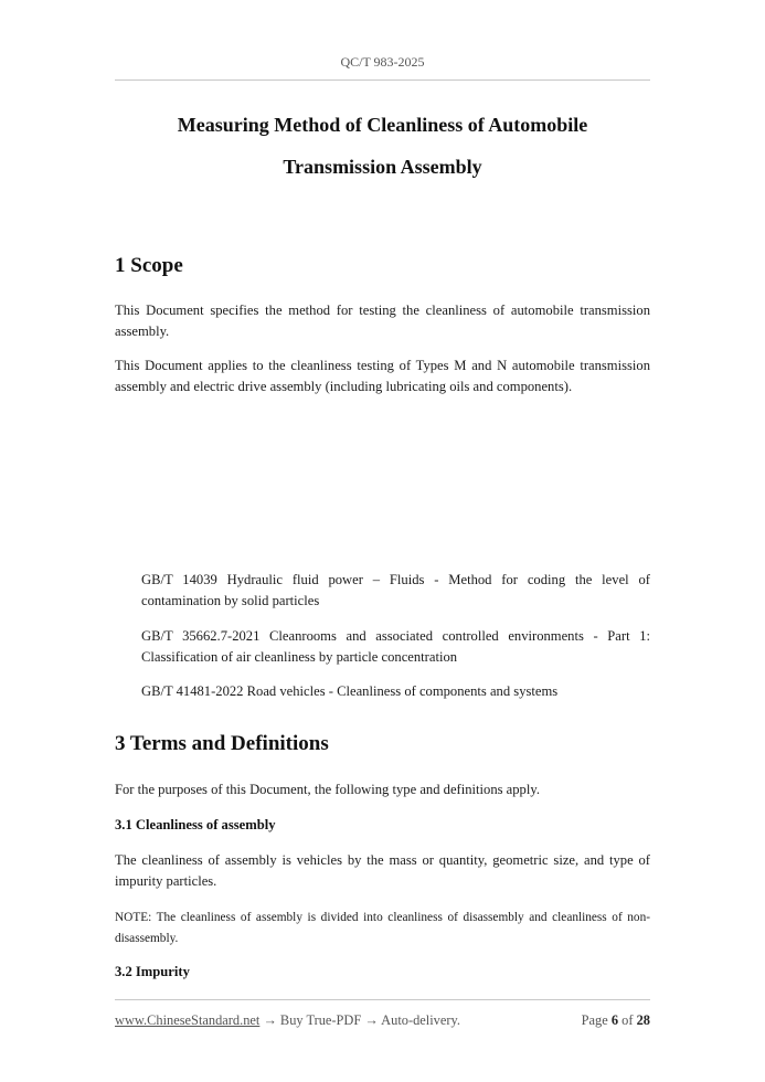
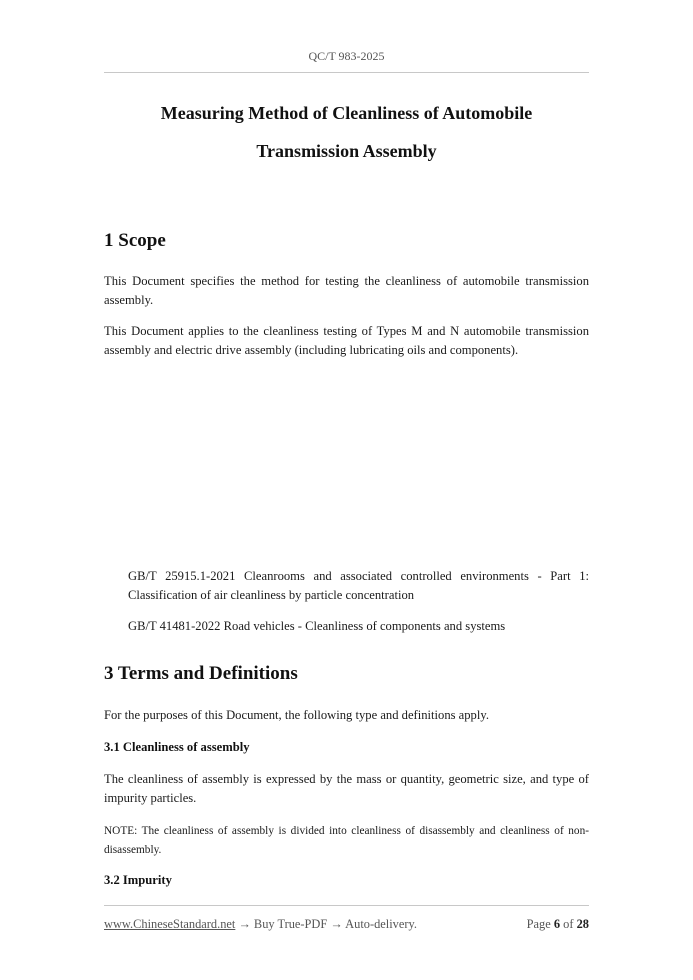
  QC/T 983-2025
  Measuring Method of Cleanliness of Automobile
  Transmission Assembly
  1 Scope
  This Document specifies the method for testing the cleanliness of automobile transmission assembly.
  This Document applies to the cleanliness testing of Types M and N automobile transmission assembly and electric drive assembly (including lubricating oils and components).
- GB/T 14039 Hydraulic fluid power – Fluids - Method for coding the level of contamination by solid particles
- GB/T 35662.7-2021 Cleanrooms and associated controlled environments - Part 1: Classification of air cleanliness by particle concentration
+ GB/T 25915.1-2021 Cleanrooms and associated controlled environments - Part 1: Classification of air cleanliness by particle concentration
  GB/T 41481-2022 Road vehicles - Cleanliness of components and systems
  3 Terms and Definitions
  For the purposes of this Document, the following type and definitions apply.
  3.1 Cleanliness of assembly
- The cleanliness of assembly is vehicles by the mass or quantity, geometric size, and type of impurity particles.
+ The cleanliness of assembly is expressed by the mass or quantity, geometric size, and type of impurity particles.
  NOTE: The cleanliness of assembly is divided into cleanliness of disassembly and cleanliness of non-disassembly.
  3.2 Impurity
  www.ChineseStandard.net → Buy True-PDF → Auto-delivery.
  Page 6 of 28
